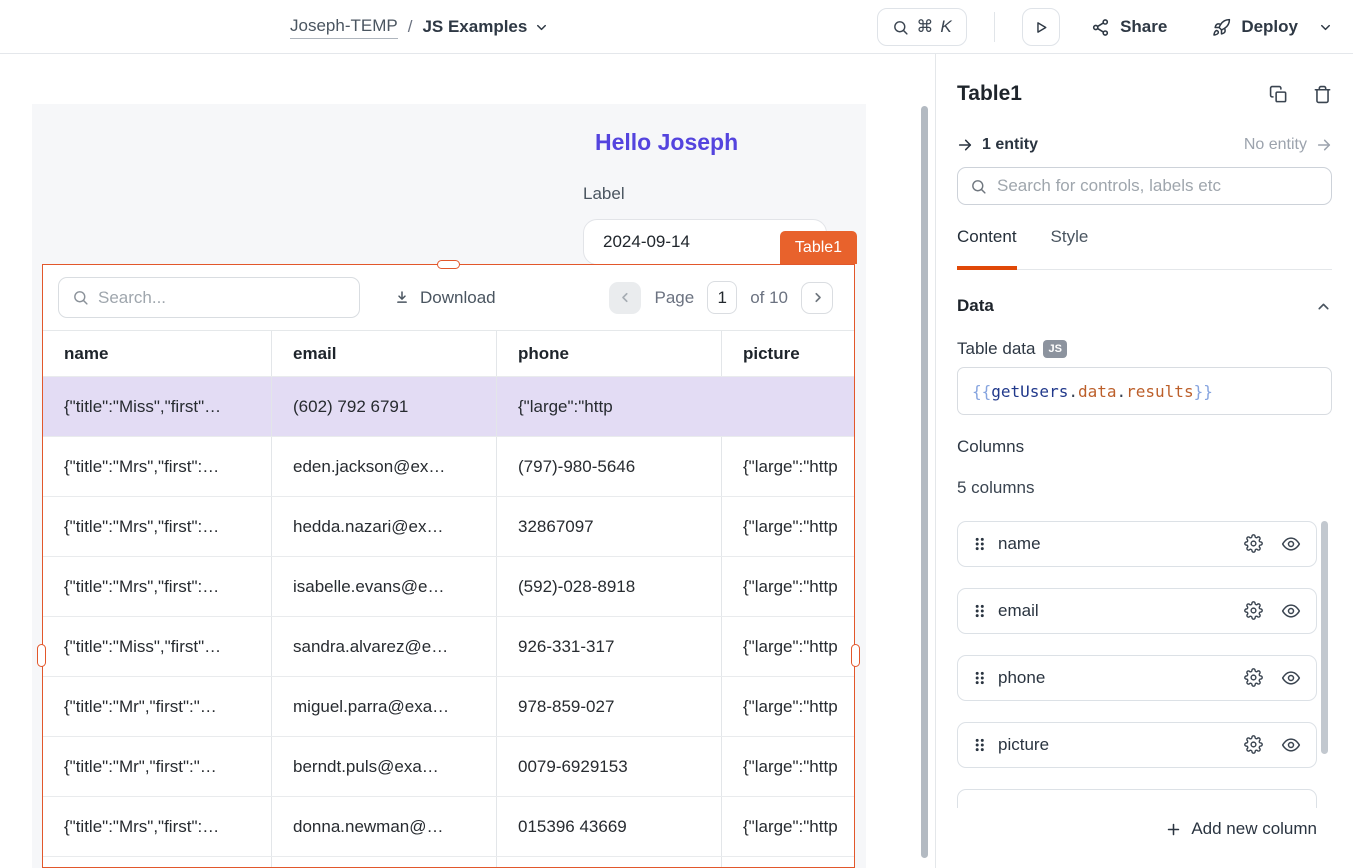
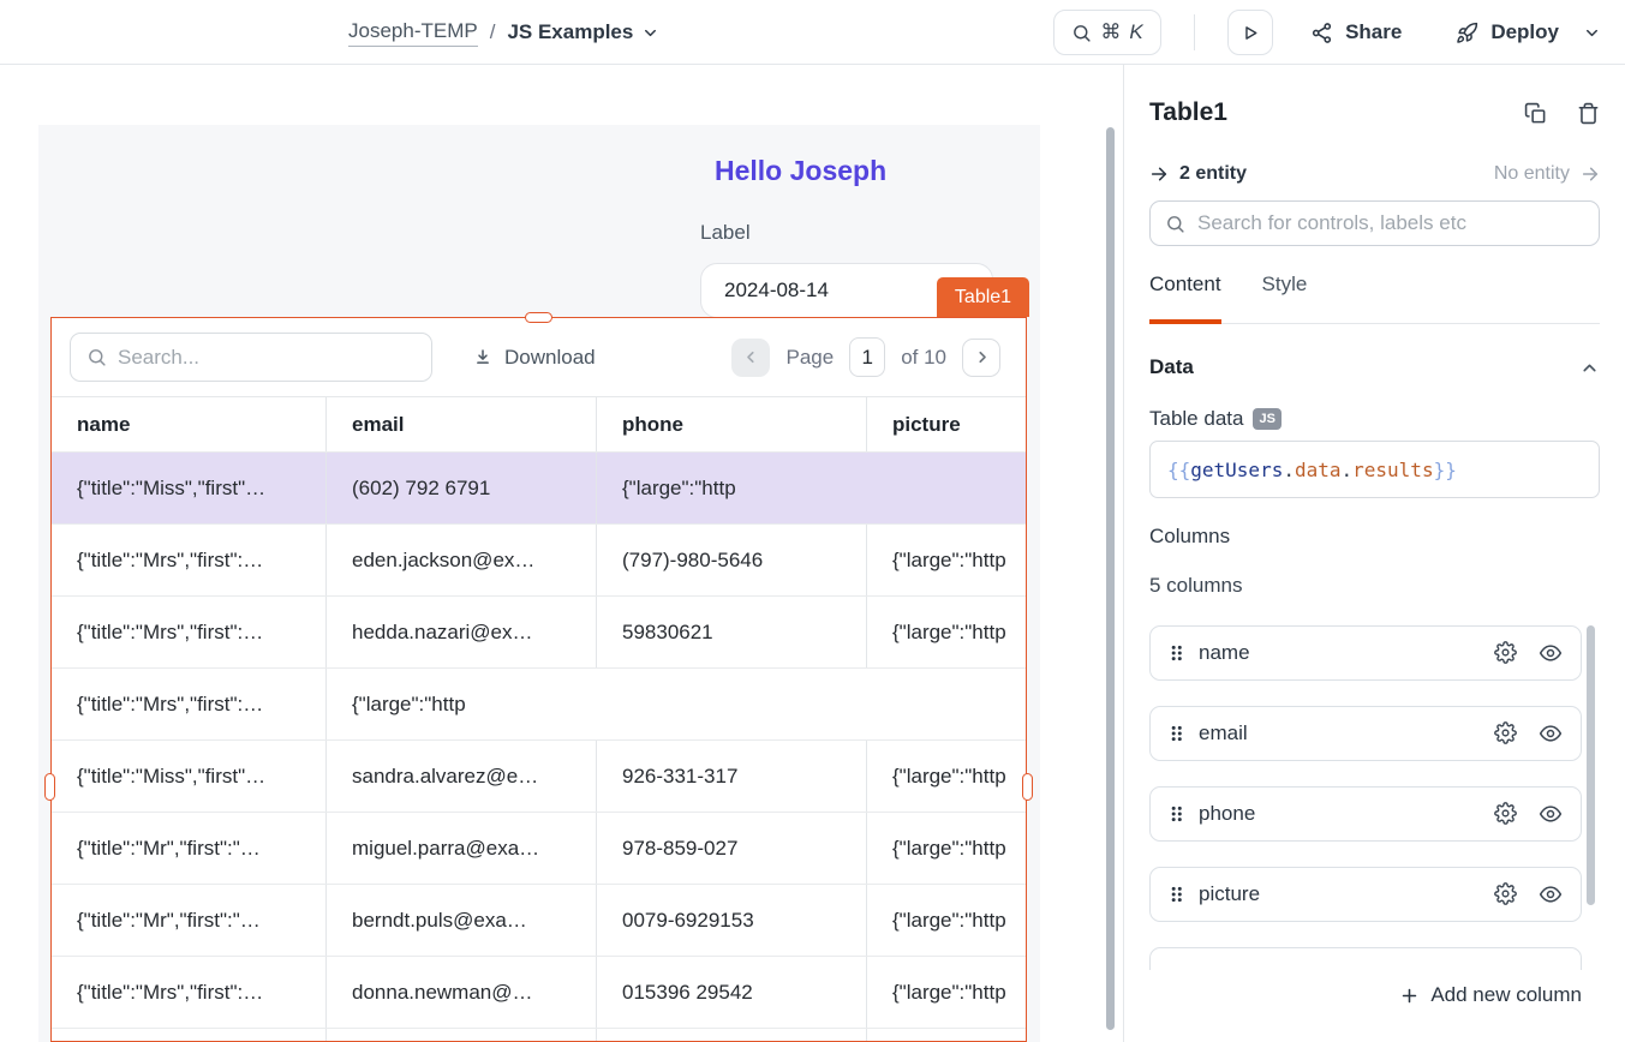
  Joseph-TEMP
  /
  JS Examples
  ⌘
  K
  Share
  Deploy
  Hello Joseph
  Label
- 2024-09-14
+ 2024-08-14
  Table1
  Search...
  Download
  Page
  1
  of 10
  name
  email
  phone
  picture
  {"title":"Miss","first"…
  (602) 792 6791
  {"large":"http
  {"title":"Mrs","first":…
  eden.jackson@ex…
  (797)-980-5646
  {"large":"http
  {"title":"Mrs","first":…
  hedda.nazari@ex…
- 32867097
+ 59830621
  {"large":"http
  {"title":"Mrs","first":…
- isabelle.evans@e…
- (592)-028-8918
  {"large":"http
  {"title":"Miss","first"…
  sandra.alvarez@e…
  926-331-317
  {"large":"http
  {"title":"Mr","first":"…
  miguel.parra@exa…
  978-859-027
  {"large":"http
  {"title":"Mr","first":"…
  berndt.puls@exa…
  0079-6929153
  {"large":"http
  {"title":"Mrs","first":…
  donna.newman@…
- 015396 43669
+ 015396 29542
  {"large":"http
  Table1
- 1 entity
+ 2 entity
  No entity
  Search for controls, labels etc
  Content
  Style
  Data
  Table data
  JS
  {{
  getUsers
  .
  data
  .
  results
  }}
  Columns
  5 columns
  name
  email
  phone
  picture
  Add new column
